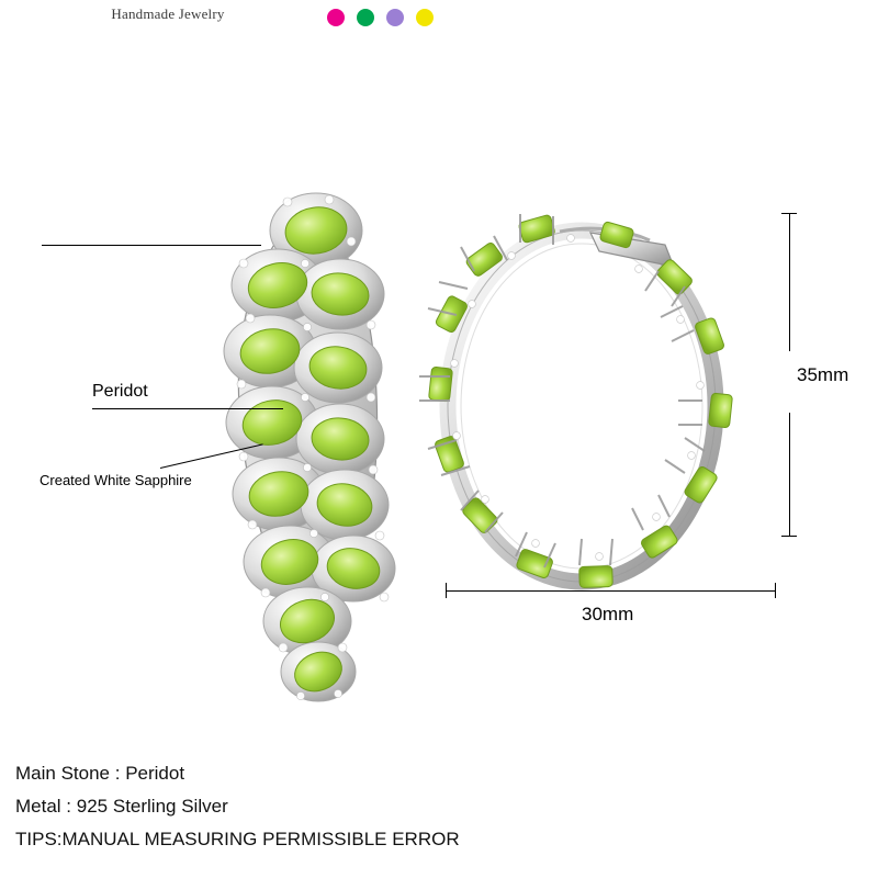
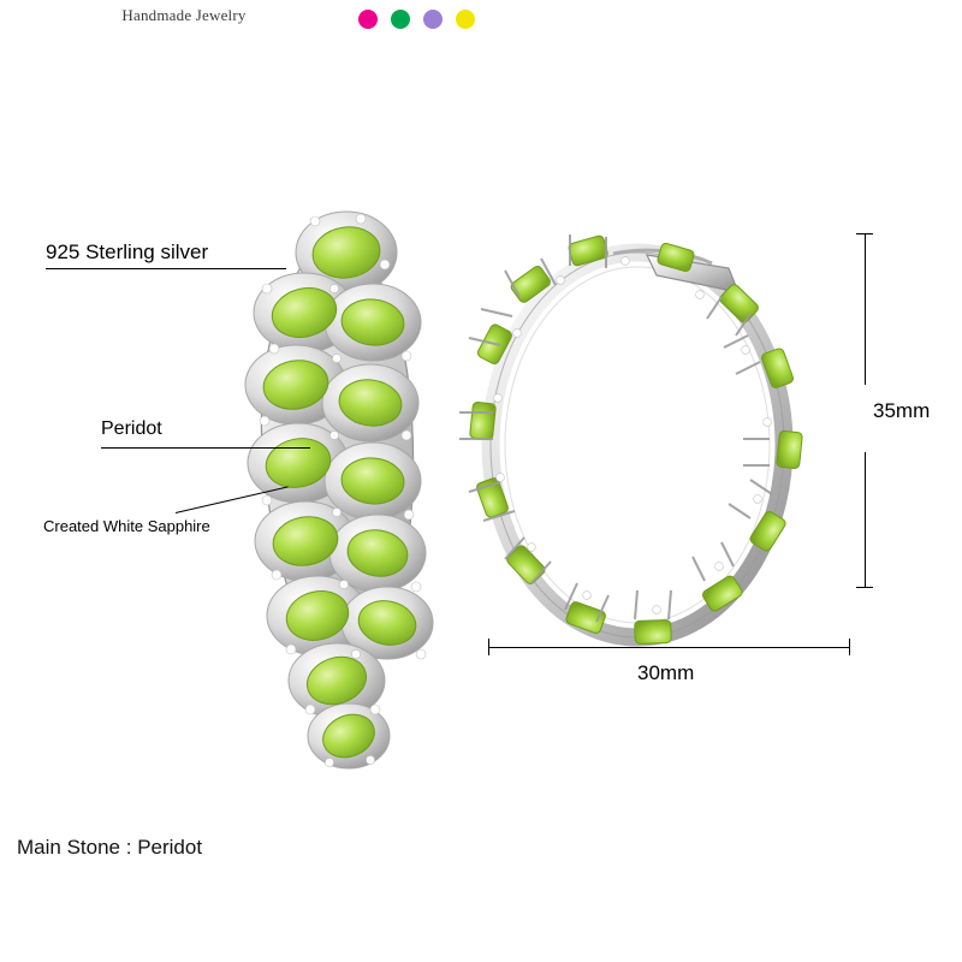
  Handmade Jewelry
+ 925 Sterling silver
  Peridot
  Created White Sapphire
  35mm
  30mm
  Main Stone : Peridot
- Metal : 925 Sterling Silver
- TIPS:MANUAL MEASURING PERMISSIBLE ERROR
